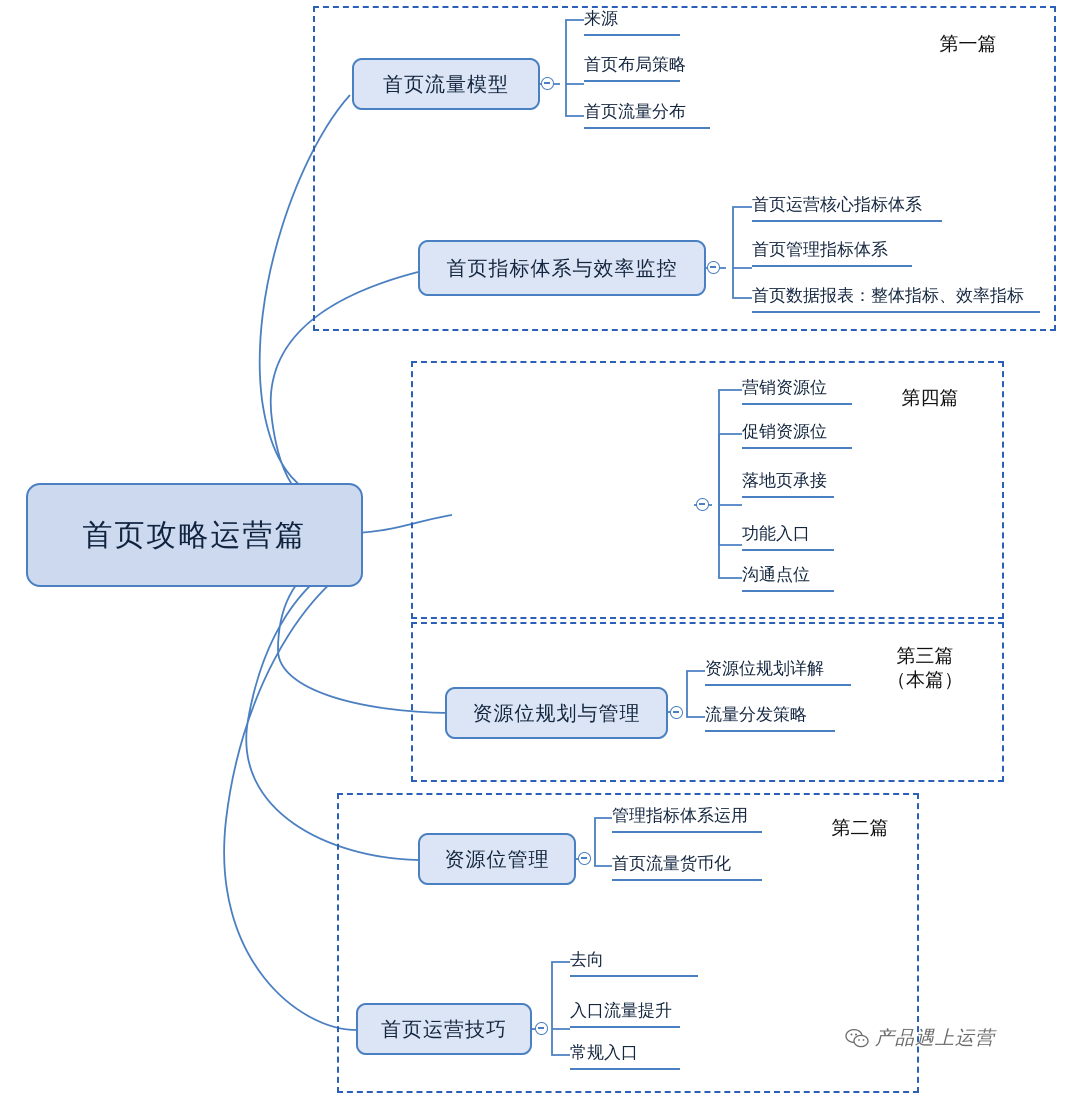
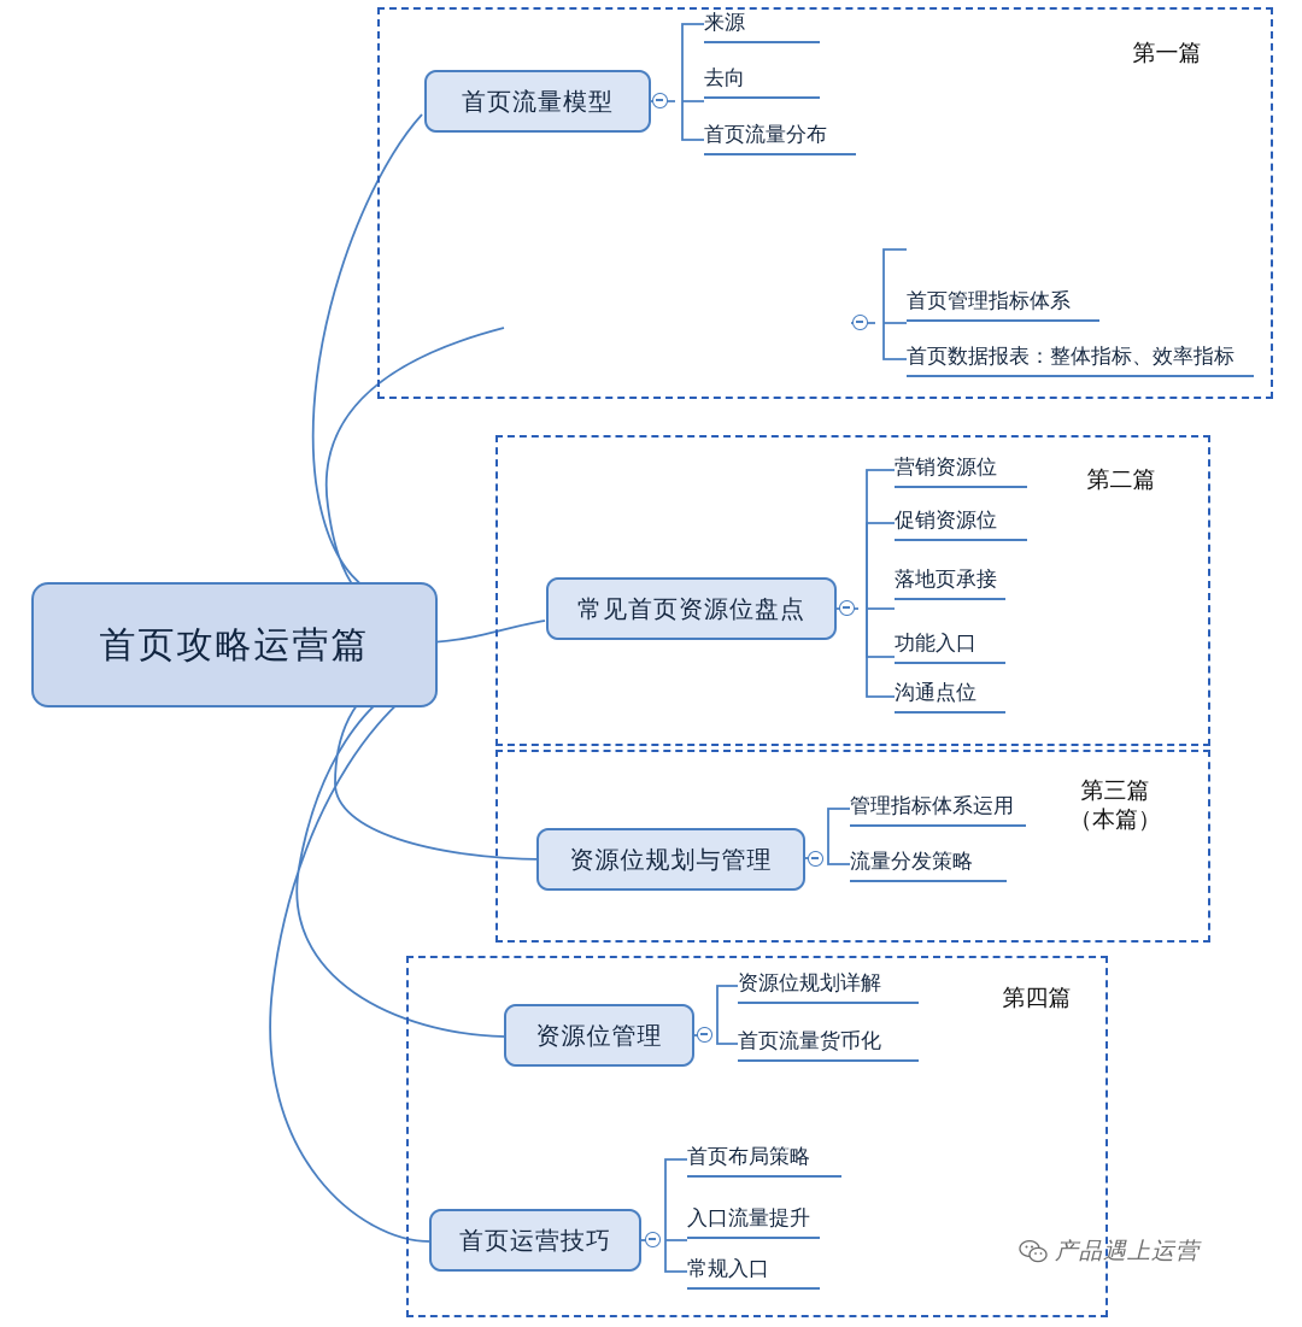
  第一篇
- 第四篇
+ 第二篇
  第三篇
  （本篇）
- 第二篇
+ 第四篇
  首页攻略运营篇
  首页流量模型
  来源
- 首页布局策略
+ 去向
  首页流量分布
- 首页指标体系与效率监控
- 首页运营核心指标体系
  首页管理指标体系
  首页数据报表：整体指标、效率指标
+ 常见首页资源位盘点
  营销资源位
  促销资源位
  落地页承接
  功能入口
  沟通点位
  资源位规划与管理
- 资源位规划详解
+ 管理指标体系运用
  流量分发策略
  资源位管理
- 管理指标体系运用
+ 资源位规划详解
  首页流量货币化
  首页运营技巧
- 去向
+ 首页布局策略
  入口流量提升
  常规入口
  产品遇上运营
